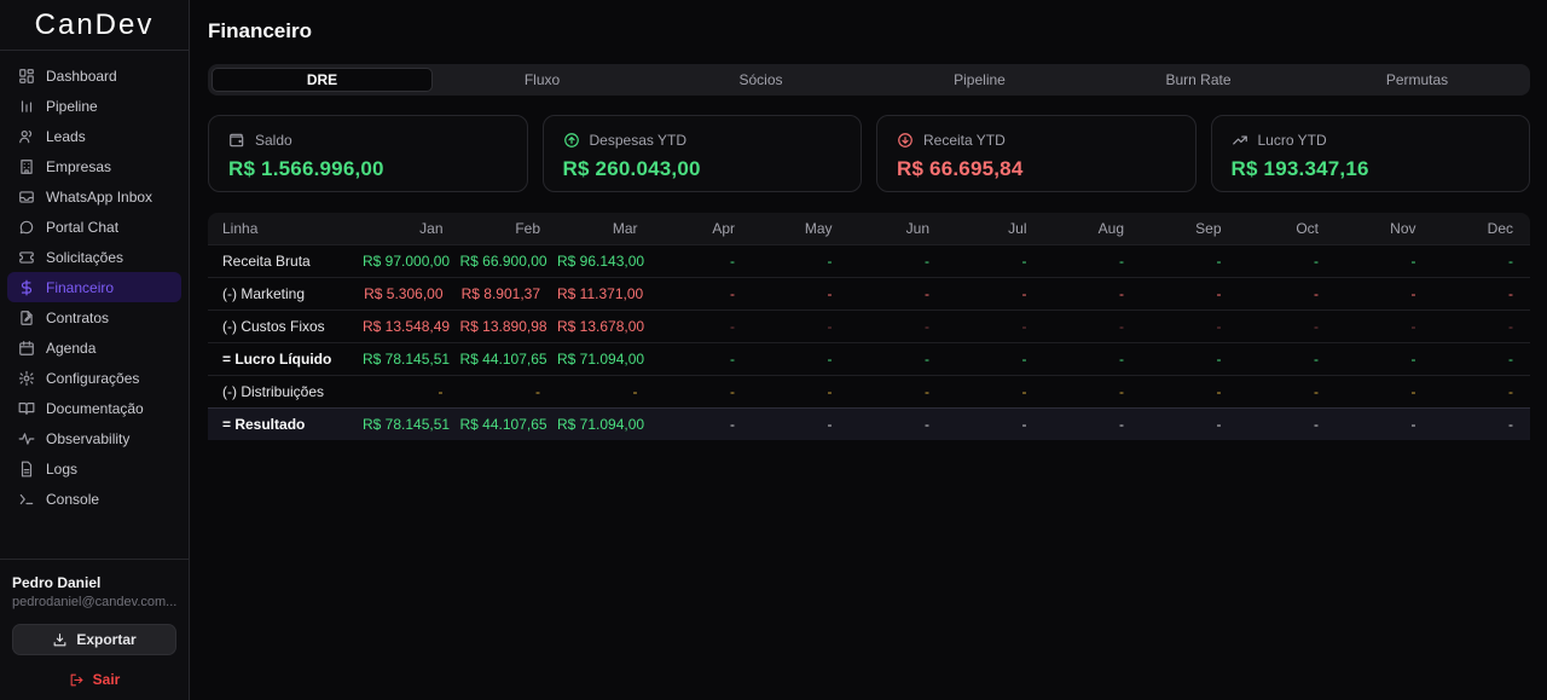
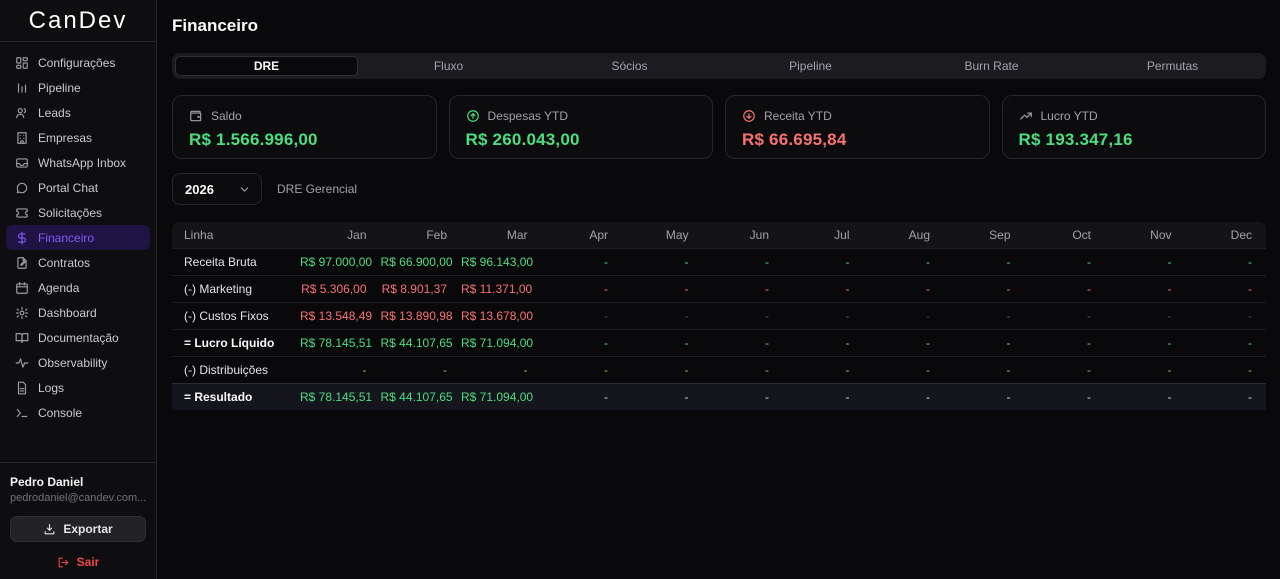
  CanDev
- Dashboard
+ Configurações
  Pipeline
  Leads
  Empresas
  WhatsApp Inbox
  Portal Chat
  Solicitações
  Financeiro
  Contratos
  Agenda
- Configurações
+ Dashboard
  Documentação
  Observability
  Logs
  Console
  Pedro Daniel
  pedrodaniel@candev.com...
  Exportar
  Sair
  Financeiro
  DRE
  Fluxo
  Sócios
  Pipeline
  Burn Rate
  Permutas
  Saldo
  R$ 1.566.996,00
  Despesas YTD
  R$ 260.043,00
  Receita YTD
  R$ 66.695,84
  Lucro YTD
  R$ 193.347,16
+ 2026
+ DRE Gerencial
  Linha	Jan	Feb	Mar	Apr	May	Jun	Jul	Aug	Sep	Oct	Nov	Dec
  Receita Bruta	R$ 97.000,00	R$ 66.900,00	R$ 96.143,00	-	-	-	-	-	-	-	-	-
  (-) Marketing	R$ 5.306,00	R$ 8.901,37	R$ 11.371,00	-	-	-	-	-	-	-	-	-
  (-) Custos Fixos	R$ 13.548,49	R$ 13.890,98	R$ 13.678,00	-	-	-	-	-	-	-	-	-
  = Lucro Líquido	R$ 78.145,51	R$ 44.107,65	R$ 71.094,00	-	-	-	-	-	-	-	-	-
  (-) Distribuições	-	-	-	-	-	-	-	-	-	-	-	-
  = Resultado	R$ 78.145,51	R$ 44.107,65	R$ 71.094,00	-	-	-	-	-	-	-	-	-
